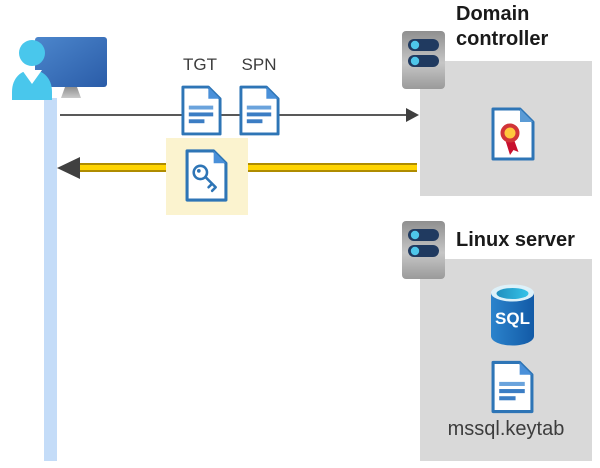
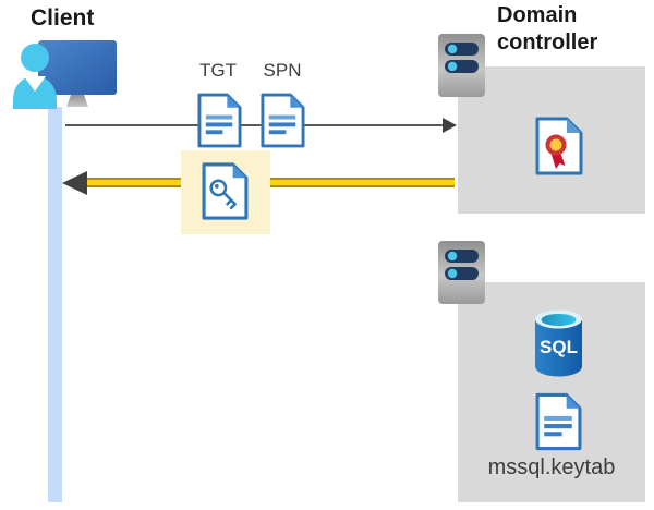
+ Client
  TGT
  SPN
  Domain controller
- Linux server
  SQL
  mssql.keytab
